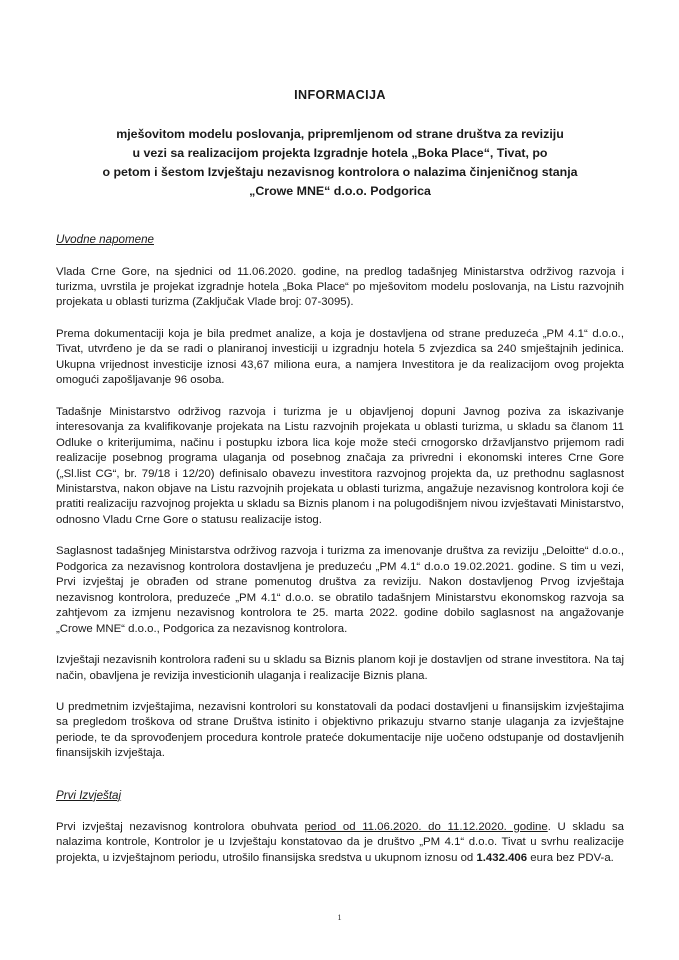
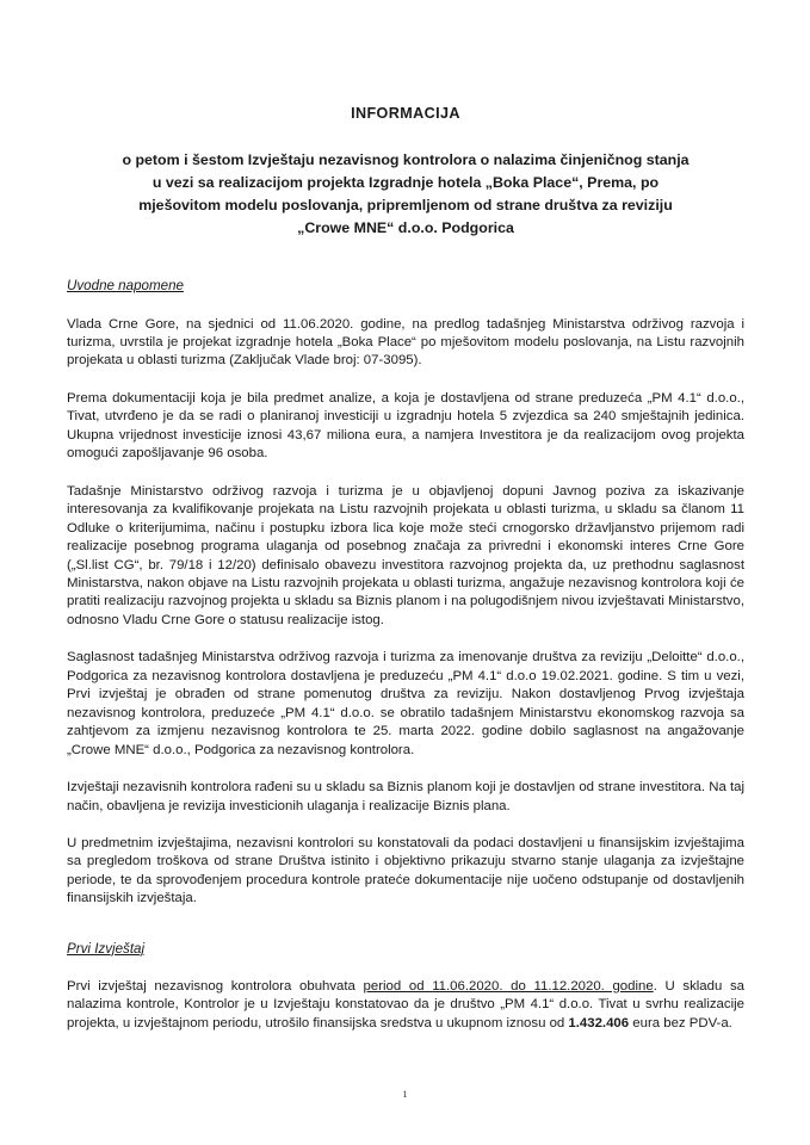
  INFORMACIJA
- mješovitom modelu poslovanja, pripremljenom od strane društva za reviziju
+ o petom i šestom Izvještaju nezavisnog kontrolora o nalazima činjeničnog stanja
- u vezi sa realizacijom projekta Izgradnje hotela „Boka Place“, Tivat, po
+ u vezi sa realizacijom projekta Izgradnje hotela „Boka Place“, Prema, po
- o petom i šestom Izvještaju nezavisnog kontrolora o nalazima činjeničnog stanja
+ mješovitom modelu poslovanja, pripremljenom od strane društva za reviziju
  „Crowe MNE“ d.o.o. Podgorica
  Uvodne napomene
  Vlada Crne Gore, na sjednici od 11.06.2020. godine, na predlog tadašnjeg Ministarstva održivog razvoja i turizma, uvrstila je projekat izgradnje hotela „Boka Place“ po mješovitom modelu poslovanja, na Listu razvojnih projekata u oblasti turizma (Zaključak Vlade broj: 07-3095).
  Prema dokumentaciji koja je bila predmet analize, a koja je dostavljena od strane preduzeća „PM 4.1“ d.o.o., Tivat, utvrđeno je da se radi o planiranoj investiciji u izgradnju hotela 5 zvjezdica sa 240 smještajnih jedinica. Ukupna vrijednost investicije iznosi 43,67 miliona eura, a namjera Investitora je da realizacijom ovog projekta omogući zapošljavanje 96 osoba.
  Tadašnje Ministarstvo održivog razvoja i turizma je u objavljenoj dopuni Javnog poziva za iskazivanje interesovanja za kvalifikovanje projekata na Listu razvojnih projekata u oblasti turizma, u skladu sa članom 11 Odluke o kriterijumima, načinu i postupku izbora lica koje može steći crnogorsko državljanstvo prijemom radi realizacije posebnog programa ulaganja od posebnog značaja za privredni i ekonomski interes Crne Gore („Sl.list CG“, br. 79/18 i 12/20) definisalo obavezu investitora razvojnog projekta da, uz prethodnu saglasnost Ministarstva, nakon objave na Listu razvojnih projekata u oblasti turizma, angažuje nezavisnog kontrolora koji će pratiti realizaciju razvojnog projekta u skladu sa Biznis planom i na polugodišnjem nivou izvještavati Ministarstvo, odnosno Vladu Crne Gore o statusu realizacije istog.
  Saglasnost tadašnjeg Ministarstva održivog razvoja i turizma za imenovanje društva za reviziju „Deloitte“ d.o.o., Podgorica za nezavisnog kontrolora dostavljena je preduzeću „PM 4.1“ d.o.o 19.02.2021. godine. S tim u vezi, Prvi izvještaj je obrađen od strane pomenutog društva za reviziju. Nakon dostavljenog Prvog izvještaja nezavisnog kontrolora, preduzeće „PM 4.1“ d.o.o. se obratilo tadašnjem Ministarstvu ekonomskog razvoja sa zahtjevom za izmjenu nezavisnog kontrolora te 25. marta 2022. godine dobilo saglasnost na angažovanje „Crowe MNE“ d.o.o., Podgorica za nezavisnog kontrolora.
  Izvještaji nezavisnih kontrolora rađeni su u skladu sa Biznis planom koji je dostavljen od strane investitora. Na taj način, obavljena je revizija investicionih ulaganja i realizacije Biznis plana.
  U predmetnim izvještajima, nezavisni kontrolori su konstatovali da podaci dostavljeni u finansijskim izvještajima sa pregledom troškova od strane Društva istinito i objektivno prikazuju stvarno stanje ulaganja za izvještajne periode, te da sprovođenjem procedura kontrole prateće dokumentacije nije uočeno odstupanje od dostavljenih finansijskih izvještaja.
  Prvi Izvještaj
  Prvi izvještaj nezavisnog kontrolora obuhvata period od 11.06.2020. do 11.12.2020. godine. U skladu sa nalazima kontrole, Kontrolor je u Izvještaju konstatovao da je društvo „PM 4.1“ d.o.o. Tivat u svrhu realizacije projekta, u izvještajnom periodu, utrošilo finansijska sredstva u ukupnom iznosu od 1.432.406 eura bez PDV-a.
  1
